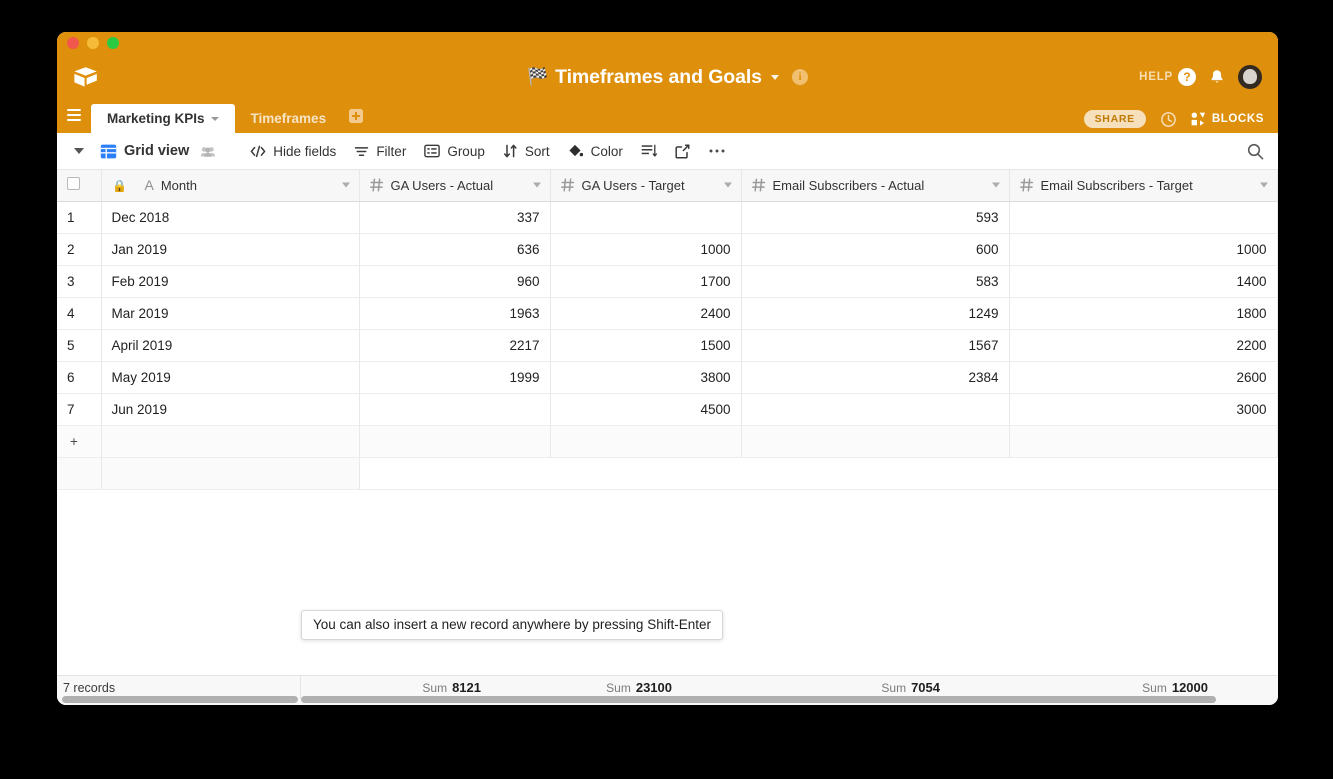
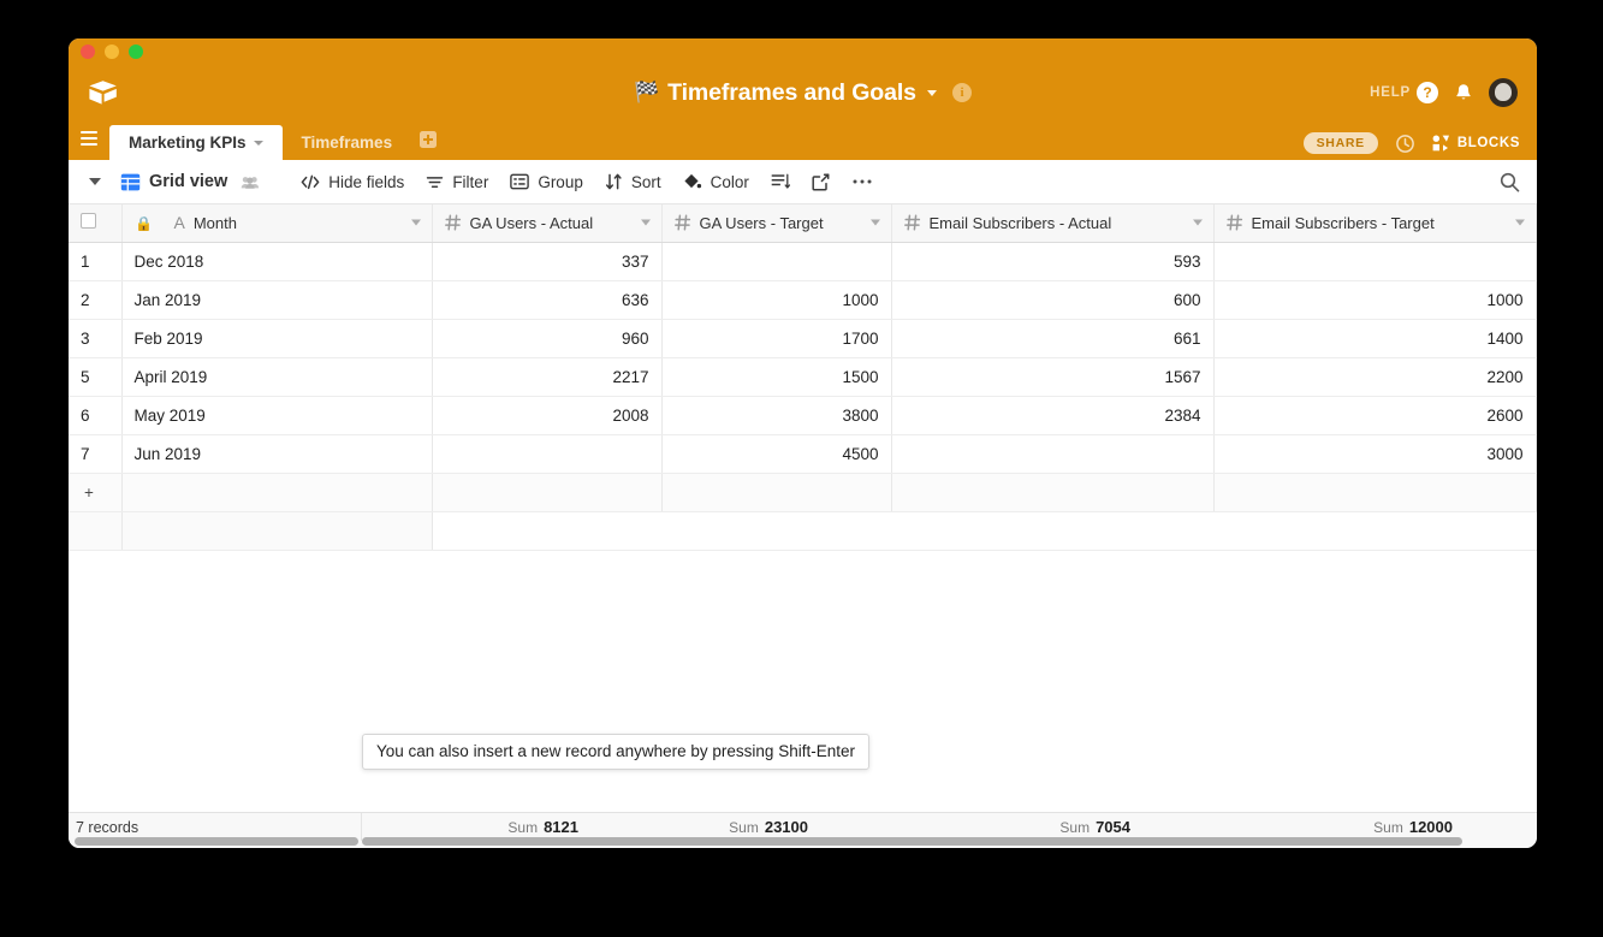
  🏁
  Timeframes and Goals
  i
  HELP
  ?
  Marketing KPIs
  Timeframes
  SHARE
  BLOCKS
  Grid view
  Hide fields
  Filter
  Group
  Sort
  Color
  	🔒 A Month	GA Users - Actual	GA Users - Target	Email Subscribers - Actual	Email Subscribers - Target
  1	Dec 2018	337		593
  2	Jan 2019	636	1000	600	1000
- 3	Feb 2019	960	1700	583	1400
+ 3	Feb 2019	960	1700	661	1400
- 4	Mar 2019	1963	2400	1249	1800
  5	April 2019	2217	1500	1567	2200
- 6	May 2019	1999	3800	2384	2600
+ 6	May 2019	2008	3800	2384	2600
  7	Jun 2019		4500		3000
  +
  You can also insert a new record anywhere by pressing Shift-Enter
  7 records
  Sum
  8121
  Sum
  23100
  Sum
  7054
  Sum
  12000
